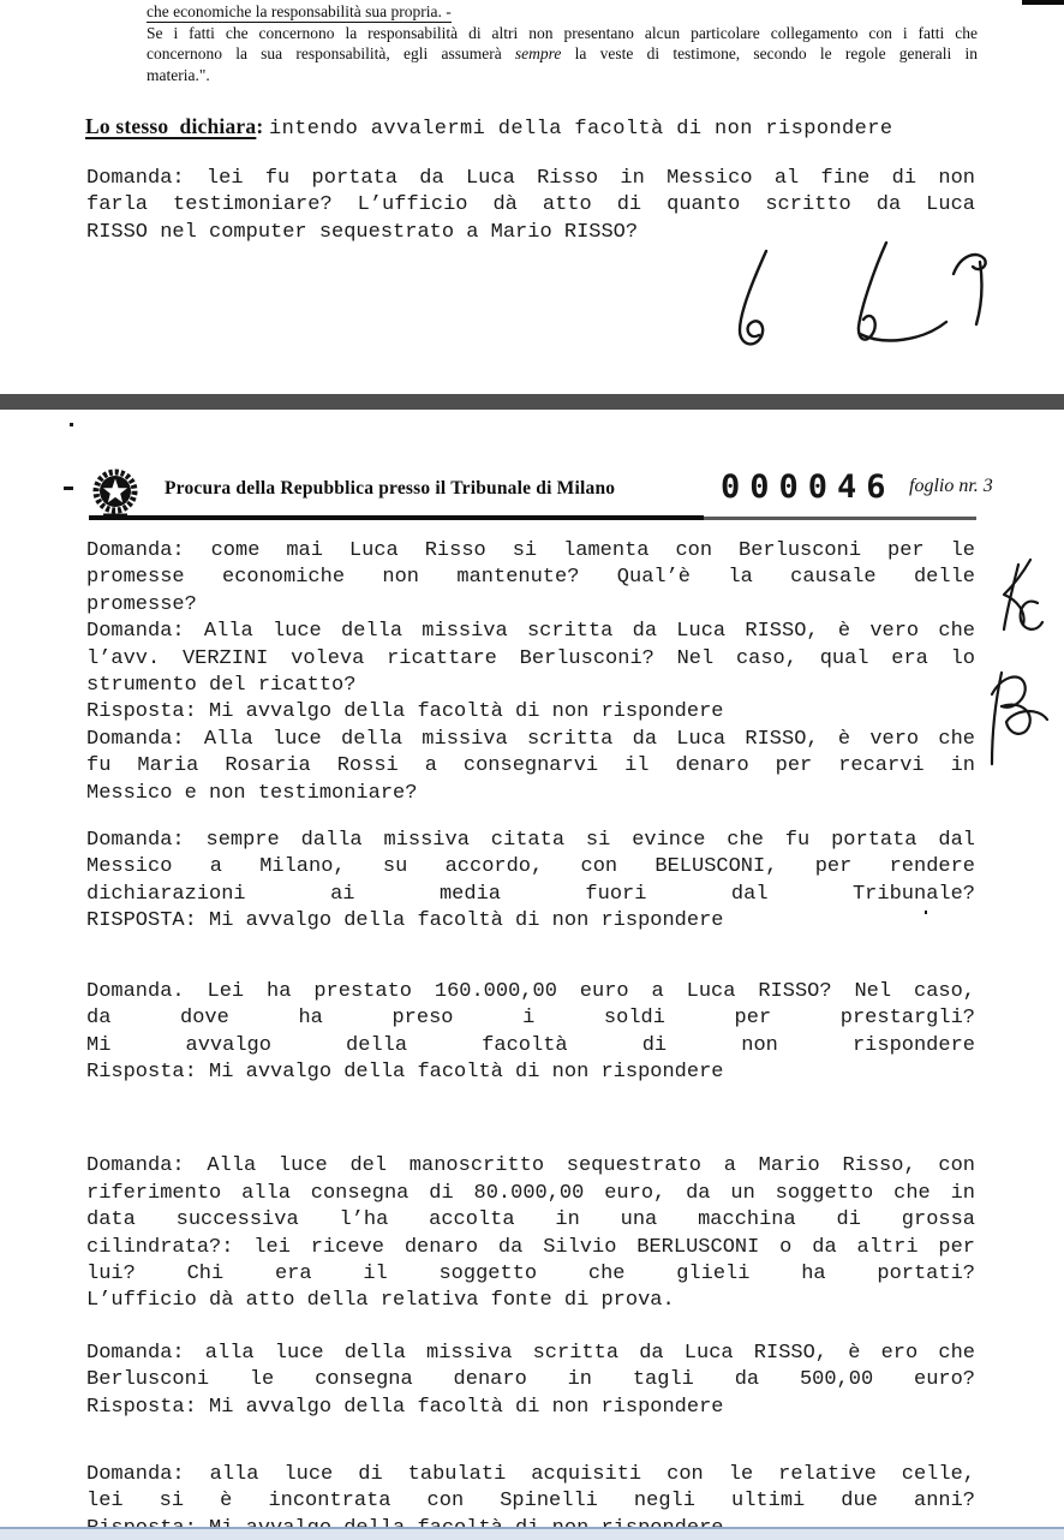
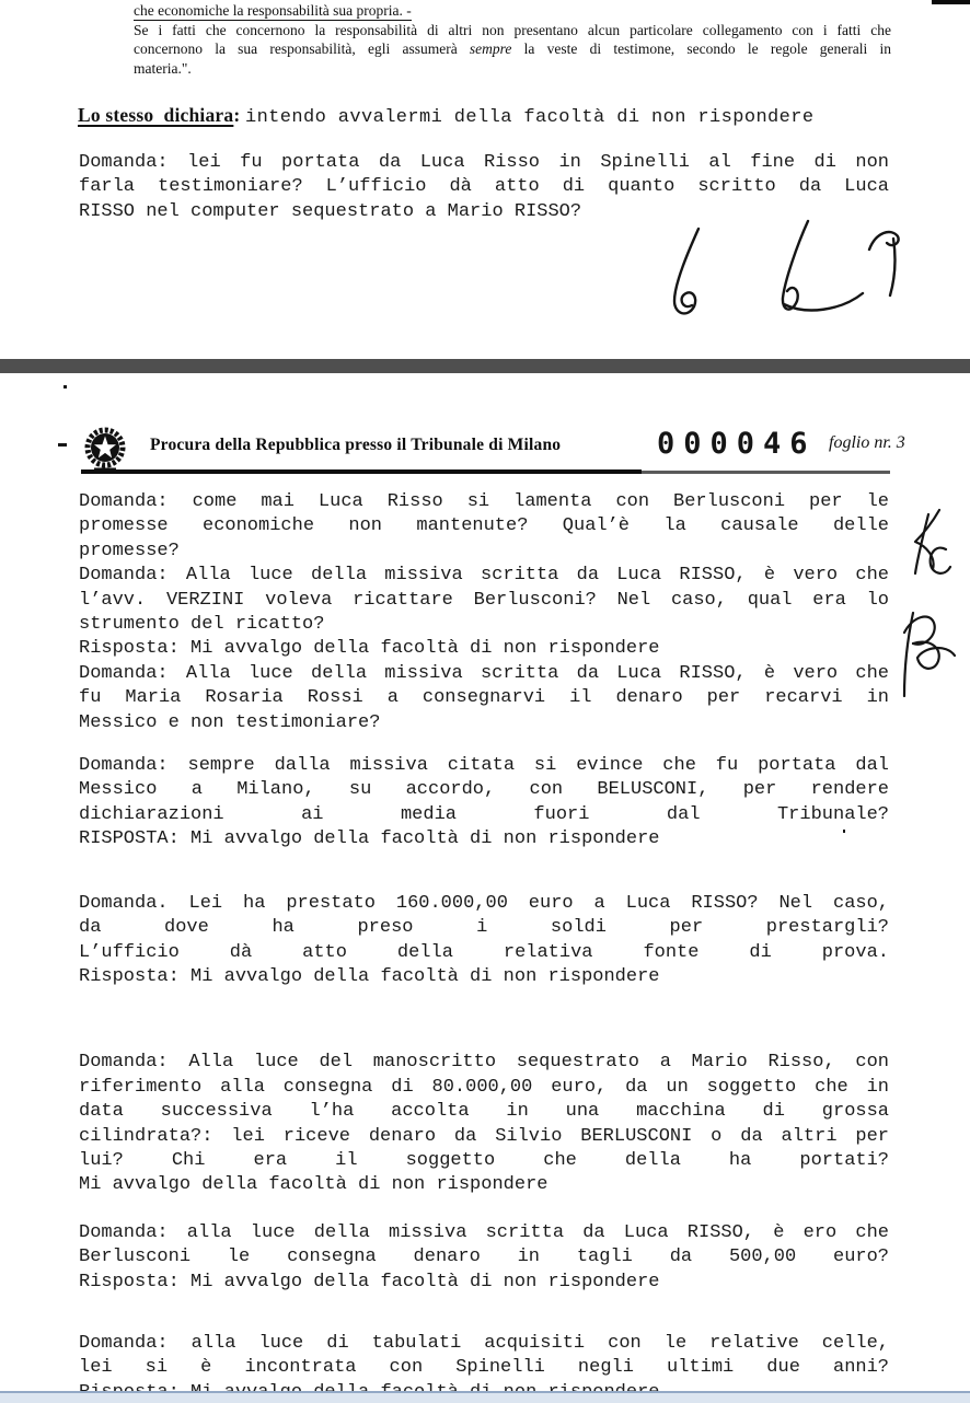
  che economiche la responsabilità sua propria. -
  Se i fatti che concernono la responsabilità di altri non presentano alcun particolare collegamento con i fatti che
  concernono la sua responsabilità, egli assumerà sempre la veste di testimone, secondo le regole generali in
  materia.".
  Lo stesso dichiara: intendo avvalermi della facoltà di non rispondere
- Domanda: lei fu portata da Luca Risso in Messico al fine di non
+ Domanda: lei fu portata da Luca Risso in Spinelli al fine di non
  farla testimoniare? L’ufficio dà atto di quanto scritto da Luca
  RISSO nel computer sequestrato a Mario RISSO?
  Procura della Repubblica presso il Tribunale di Milano
  000046
  foglio nr. 3
  Domanda: come mai Luca Risso si lamenta con Berlusconi per le
  promesse economiche non mantenute? Qual’è la causale delle
  promesse?
  Domanda: Alla luce della missiva scritta da Luca RISSO, è vero che
  l’avv. VERZINI voleva ricattare Berlusconi? Nel caso, qual era lo
  strumento del ricatto?
  Risposta: Mi avvalgo della facoltà di non rispondere
  Domanda: Alla luce della missiva scritta da Luca RISSO, è vero che
  fu Maria Rosaria Rossi a consegnarvi il denaro per recarvi in
  Messico e non testimoniare?
  Domanda: sempre dalla missiva citata si evince che fu portata dal
  Messico a Milano, su accordo, con BELUSCONI, per rendere
  dichiarazioni ai media fuori dal Tribunale?
  RISPOSTA: Mi avvalgo della facoltà di non rispondere
  Domanda. Lei ha prestato 160.000,00 euro a Luca RISSO? Nel caso,
  da dove ha preso i soldi per prestargli?
- Mi avvalgo della facoltà di non rispondere
+ L’ufficio dà atto della relativa fonte di prova.
  Risposta: Mi avvalgo della facoltà di non rispondere
  Domanda: Alla luce del manoscritto sequestrato a Mario Risso, con
  riferimento alla consegna di 80.000,00 euro, da un soggetto che in
  data successiva l’ha accolta in una macchina di grossa
  cilindrata?: lei riceve denaro da Silvio BERLUSCONI o da altri per
- lui? Chi era il soggetto che glieli ha portati?
+ lui? Chi era il soggetto che della ha portati?
- L’ufficio dà atto della relativa fonte di prova.
+ Mi avvalgo della facoltà di non rispondere
  Domanda: alla luce della missiva scritta da Luca RISSO, è ero che
  Berlusconi le consegna denaro in tagli da 500,00 euro?
  Risposta: Mi avvalgo della facoltà di non rispondere
  Domanda: alla luce di tabulati acquisiti con le relative celle,
  lei si è incontrata con Spinelli negli ultimi due anni?
